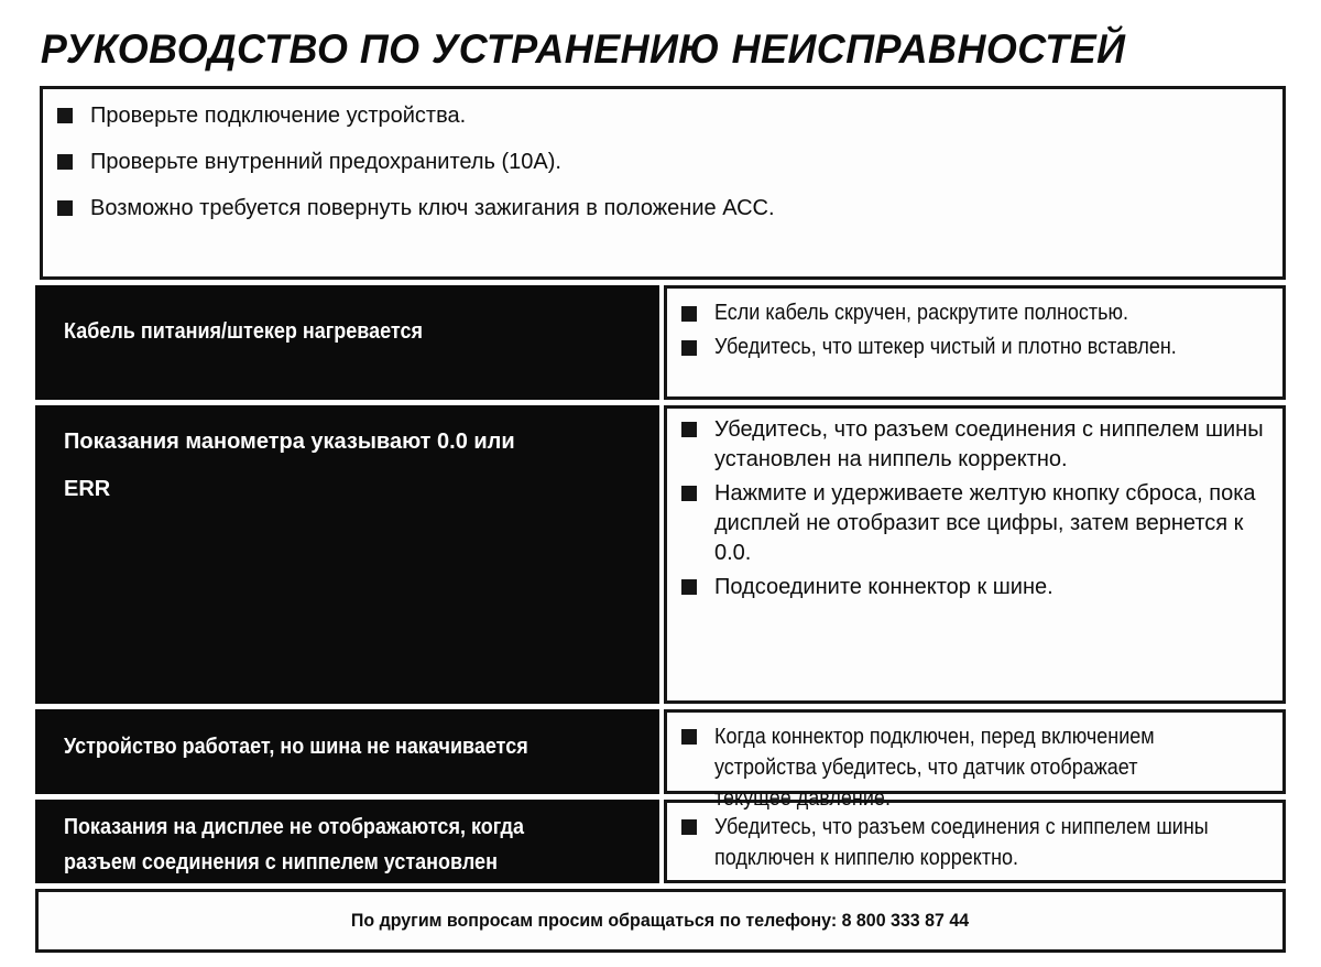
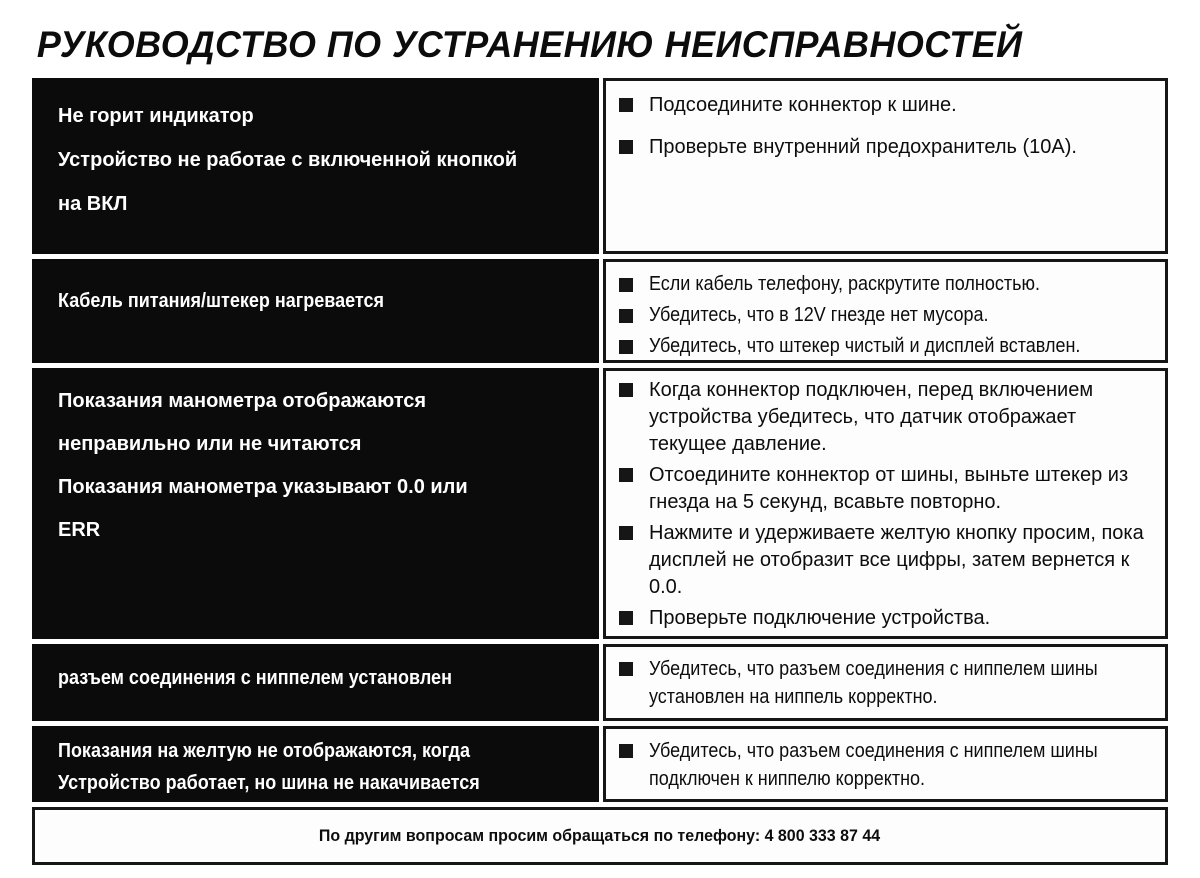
  РУКОВОДСТВО ПО УСТРАНЕНИЮ НЕИСПРАВНОСТЕЙ
+ Не горит индикатор
+ Устройство не работае с включенной кнопкой
+ на ВКЛ
- Проверьте подключение устройства.
+ Подсоедините коннектор к шине.
  Проверьте внутренний предохранитель (10А).
- Возможно требуется повернуть ключ зажигания в положение АСС.
  Кабель питания/штекер нагревается
- Если кабель скручен, раскрутите полностью.
+ Если кабель телефону, раскрутите полностью.
+ Убедитесь, что в 12V гнезде нет мусора.
- Убедитесь, что штекер чистый и плотно вставлен.
+ Убедитесь, что штекер чистый и дисплей вставлен.
+ Показания манометра отображаются
+ неправильно или не читаются
  Показания манометра указывают 0.0 или
  ERR
- Убедитесь, что разъем соединения с ниппелем шины установлен на ниппель корректно.
+ Когда коннектор подключен, перед включением устройства убедитесь, что датчик отображает текущее давление.
+ Отсоедините коннектор от шины, выньте штекер из гнезда на 5 секунд, всавьте повторно.
- Нажмите и удерживаете желтую кнопку сброса, пока дисплей не отобразит все цифры, затем вернется к 0.0.
+ Нажмите и удерживаете желтую кнопку просим, пока дисплей не отобразит все цифры, затем вернется к 0.0.
- Подсоедините коннектор к шине.
+ Проверьте подключение устройства.
- Устройство работает, но шина не накачивается
+ разъем соединения с ниппелем установлен
- Когда коннектор подключен, перед включением устройства убедитесь, что датчик отображает текущее давление.
+ Убедитесь, что разъем соединения с ниппелем шины установлен на ниппель корректно.
- Показания на дисплее не отображаются, когда
+ Показания на желтую не отображаются, когда
- разъем соединения с ниппелем установлен
+ Устройство работает, но шина не накачивается
  Убедитесь, что разъем соединения с ниппелем шины подключен к ниппелю корректно.
- По другим вопросам просим обращаться по телефону: 8 800 333 87 44
+ По другим вопросам просим обращаться по телефону: 4 800 333 87 44
